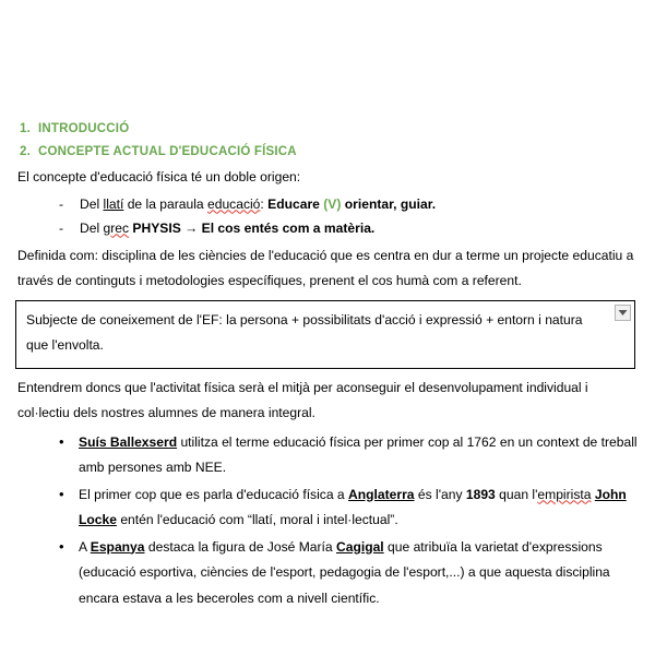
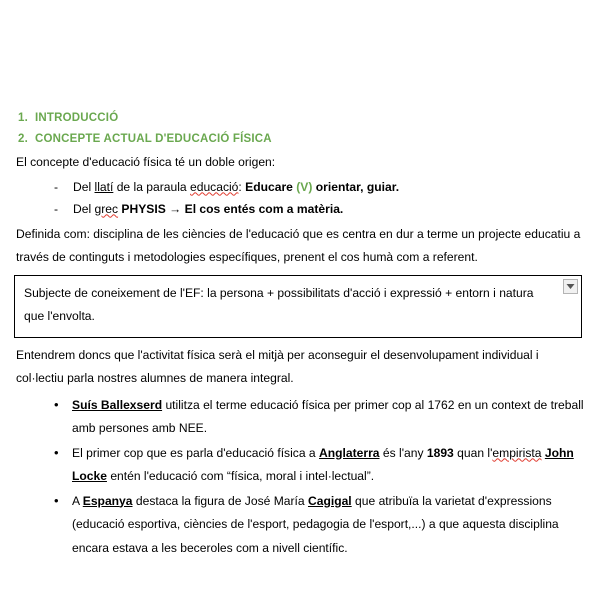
  1.
  INTRODUCCIÓ
  2.
  CONCEPTE ACTUAL D'EDUCACIÓ FÍSICA
  El concepte d'educació física té un doble origen:
  -
  Del llatí de la paraula educació: Educare (V) orientar, guiar.
  -
  Del grec PHYSIS → El cos entés com a matèria.
  Definida com: disciplina de les ciències de l'educació que es centra en dur a terme un projecte educatiu a través de continguts i metodologies específiques, prenent el cos humà com a referent.
  Subjecte de coneixement de l'EF: la persona + possibilitats d'acció i expressió + entorn i natura que l'envolta.
- Entendrem doncs que l'activitat física serà el mitjà per aconseguir el desenvolupament individual i col·lectiu dels nostres alumnes de manera integral.
+ Entendrem doncs que l'activitat física serà el mitjà per aconseguir el desenvolupament individual i col·lectiu parla nostres alumnes de manera integral.
  •
  Suís Ballexserd utilitza el terme educació física per primer cop al 1762 en un context de treball amb persones amb NEE.
  •
- El primer cop que es parla d'educació física a Anglaterra és l'any 1893 quan l'empirista John Locke entén l'educació com “llatí, moral i intel·lectual”.
+ El primer cop que es parla d'educació física a Anglaterra és l'any 1893 quan l'empirista John Locke entén l'educació com “física, moral i intel·lectual”.
  •
  A Espanya destaca la figura de José María Cagigal que atribuïa la varietat d'expressions (educació esportiva, ciències de l'esport, pedagogia de l'esport,...) a que aquesta disciplina encara estava a les beceroles com a nivell científic.
